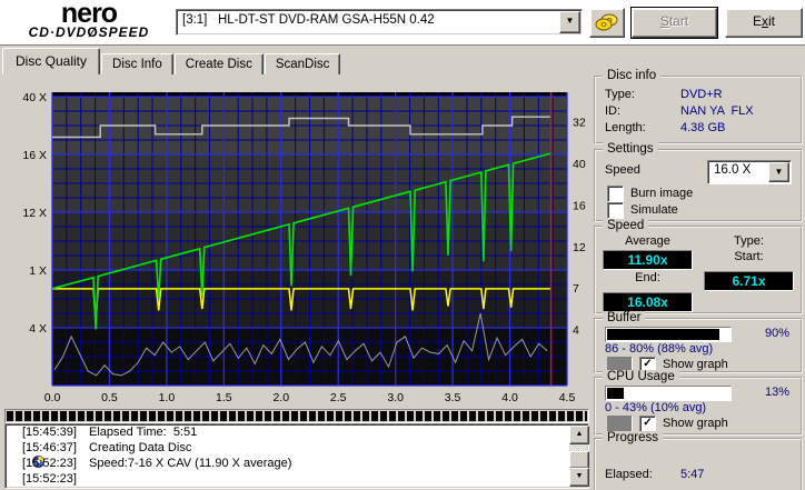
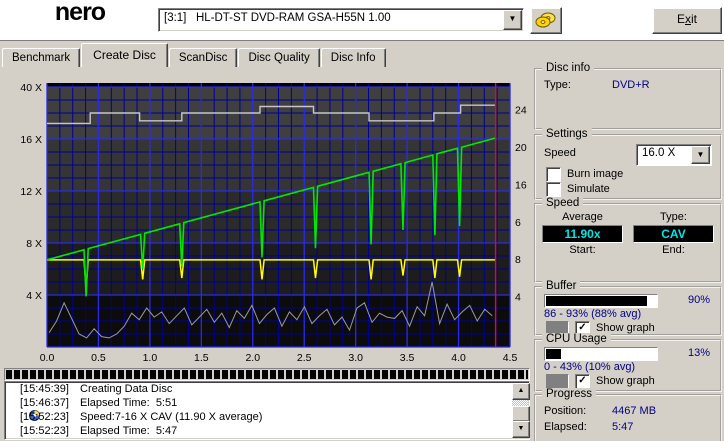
  nero
- CD·DVDØSPEED
- [3:1] HL-DT-ST DVD-RAM GSA-H55N 0.42
+ [3:1] HL-DT-ST DVD-RAM GSA-H55N 1.00
  ▼
- Start
  Exit
+ Benchmark
- Disc Quality
+ Create Disc
- Disc Info
+ ScanDisc
- Create Disc
+ Disc Quality
- ScanDisc
+ Disc Info
  40 X
  16 X
  12 X
- 1 X
+ 8 X
  4 X
- 32
+ 24
- 40
+ 20
  16
- 12
+ 6
- 7
+ 8
  4
  0.0
  0.5
  1.0
  1.5
  2.0
  2.5
  3.0
  3.5
  4.0
  4.5
  [15:45:39]
- Elapsed Time: 5:51
+ Creating Data Disc
  [15:46:37]
- Creating Data Disc
+ Elapsed Time: 5:51
  [15:52:23]
  Speed:7-16 X CAV (11.90 X average)
  [15:52:23]
+ Elapsed Time: 5:47
  Disc info
  Type:
  DVD+R
- ID:
- NAN YA FLX
- Length:
- 4.38 GB
  Settings
  Speed
  16.0 X
  ▼
  Burn image
  Simulate
  Speed
  Average
  Type:
  11.90x
+ CAV
  Start:
  End:
- 6.71x
- 16.08x
  Buffer
  90%
- 86 - 80% (88% avg)
+ 86 - 93% (88% avg)
  ✓
  Show graph
  CPU Usage
  13%
  0 - 43% (10% avg)
  ✓
  Show graph
  Progress
+ Position:
+ 4467 MB
  Elapsed:
  5:47
